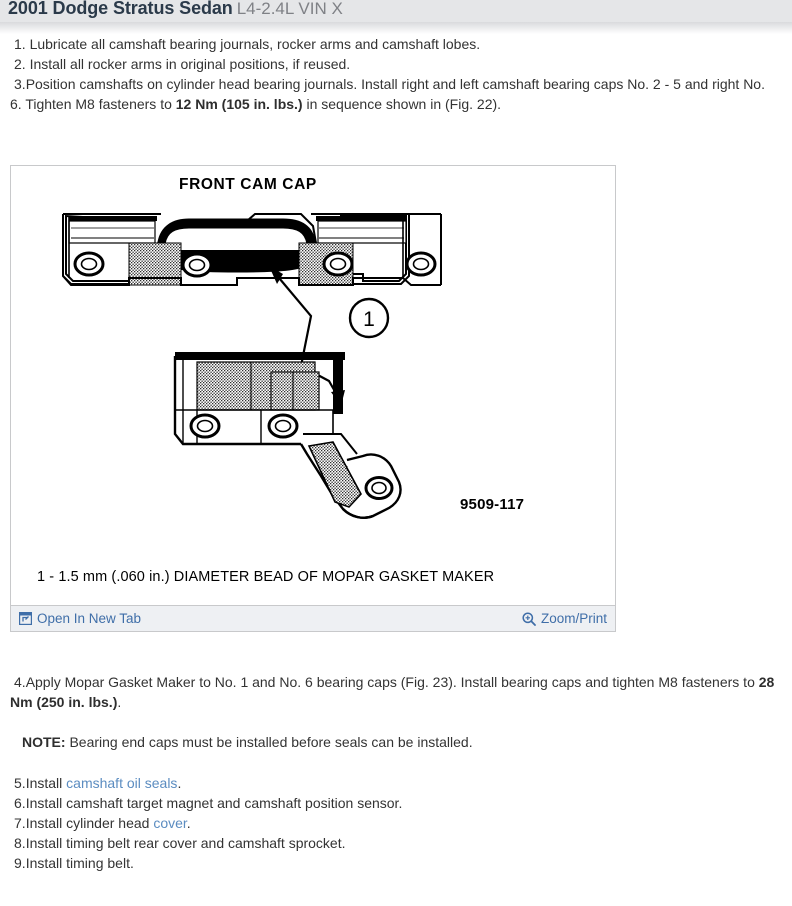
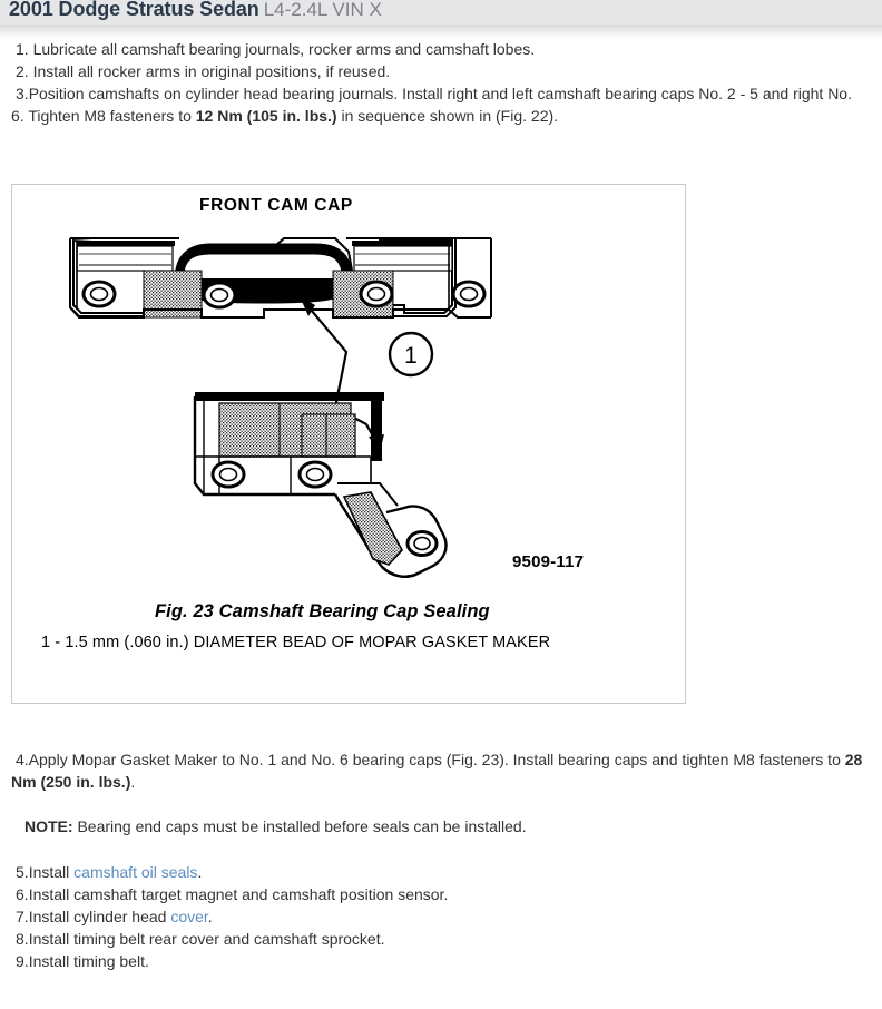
  2001 Dodge Stratus Sedan L4-2.4L VIN X
  1. Lubricate all camshaft bearing journals, rocker arms and camshaft lobes.
  2. Install all rocker arms in original positions, if reused.
  3.Position camshafts on cylinder head bearing journals. Install right and left camshaft bearing caps No. 2 - 5 and right No. 6. Tighten M8 fasteners to 12 Nm (105 in. lbs.) in sequence shown in (Fig. 22).
  1
  FRONT CAM CAP
  9509-117
+ Fig. 23 Camshaft Bearing Cap Sealing
  1 - 1.5 mm (.060 in.) DIAMETER BEAD OF MOPAR GASKET MAKER
- Open In New Tab
- Zoom/Print
  4.Apply Mopar Gasket Maker to No. 1 and No. 6 bearing caps (Fig. 23). Install bearing caps and tighten M8 fasteners to 28 Nm (250 in. lbs.).
  NOTE: Bearing end caps must be installed before seals can be installed.
  5.Install camshaft oil seals.
  6.Install camshaft target magnet and camshaft position sensor.
  7.Install cylinder head cover.
  8.Install timing belt rear cover and camshaft sprocket.
  9.Install timing belt.
